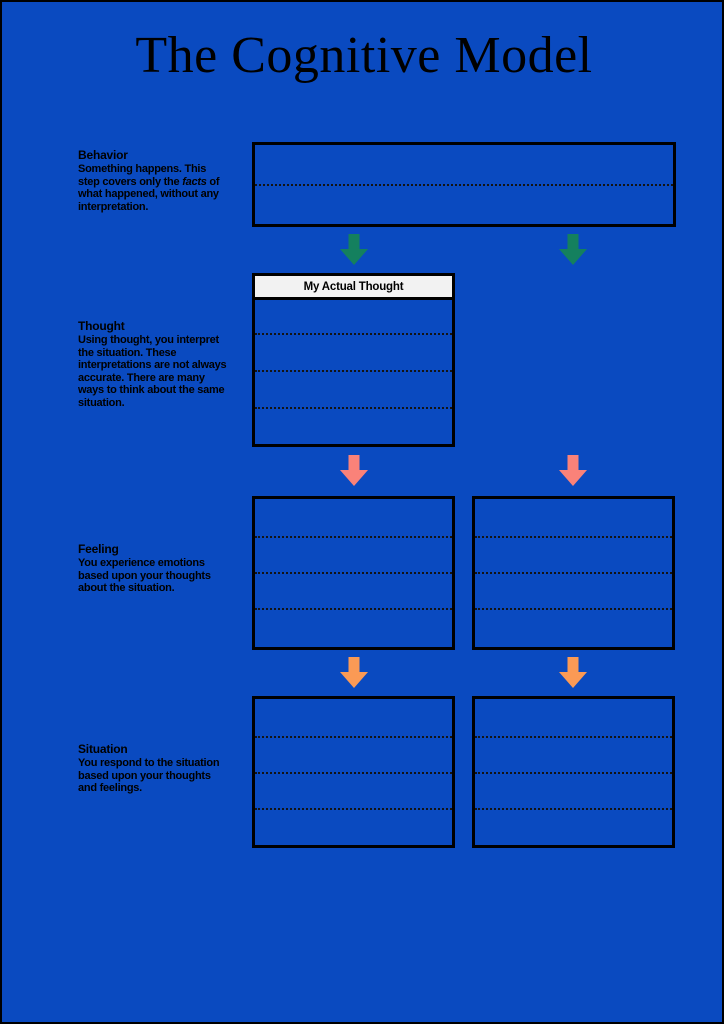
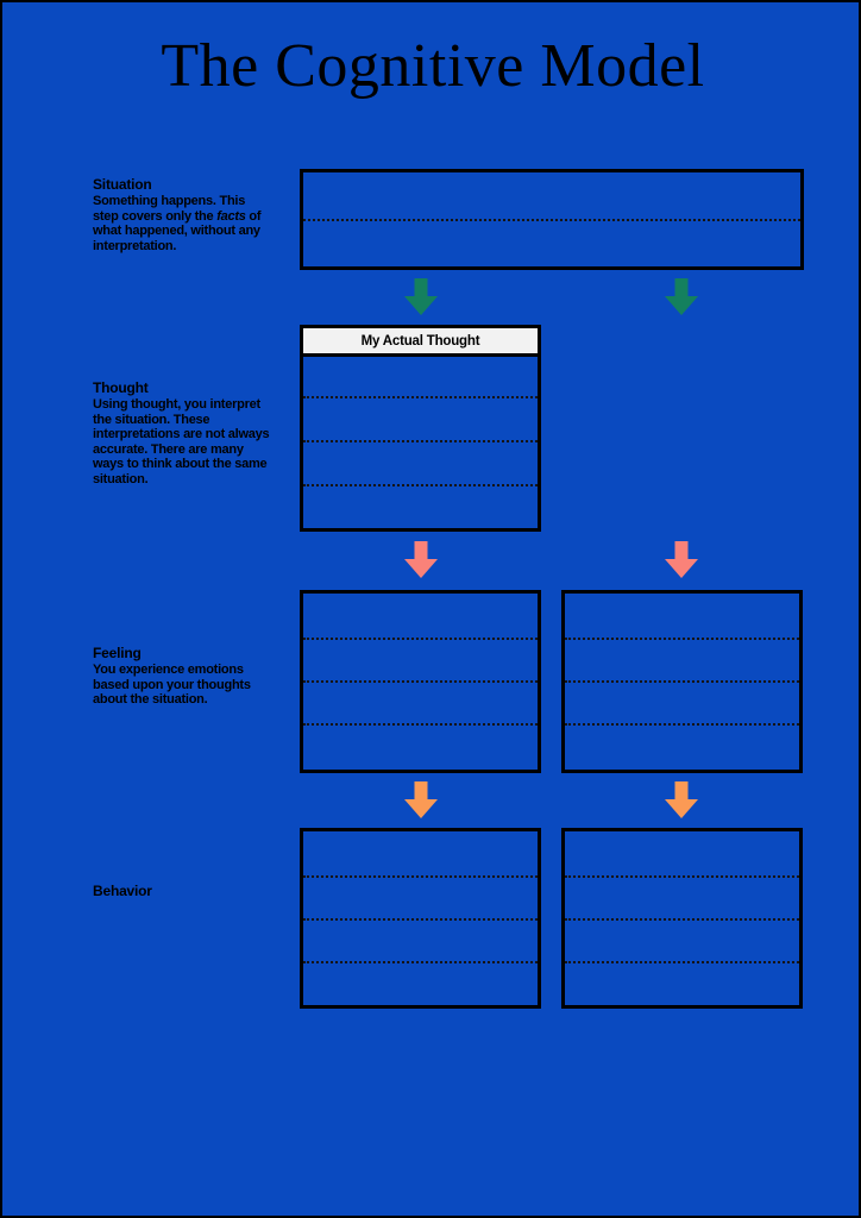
  The Cognitive Model
- Behavior
+ Situation
  Something happens. This step covers only the facts of what happened, without any interpretation.
  Thought
  Using thought, you interpret the situation. These interpretations are not always accurate. There are many ways to think about the same situation.
  Feeling
  You experience emotions based upon your thoughts about the situation.
- Situation
+ Behavior
- You respond to the situation based upon your thoughts and feelings.
  My Actual Thought
